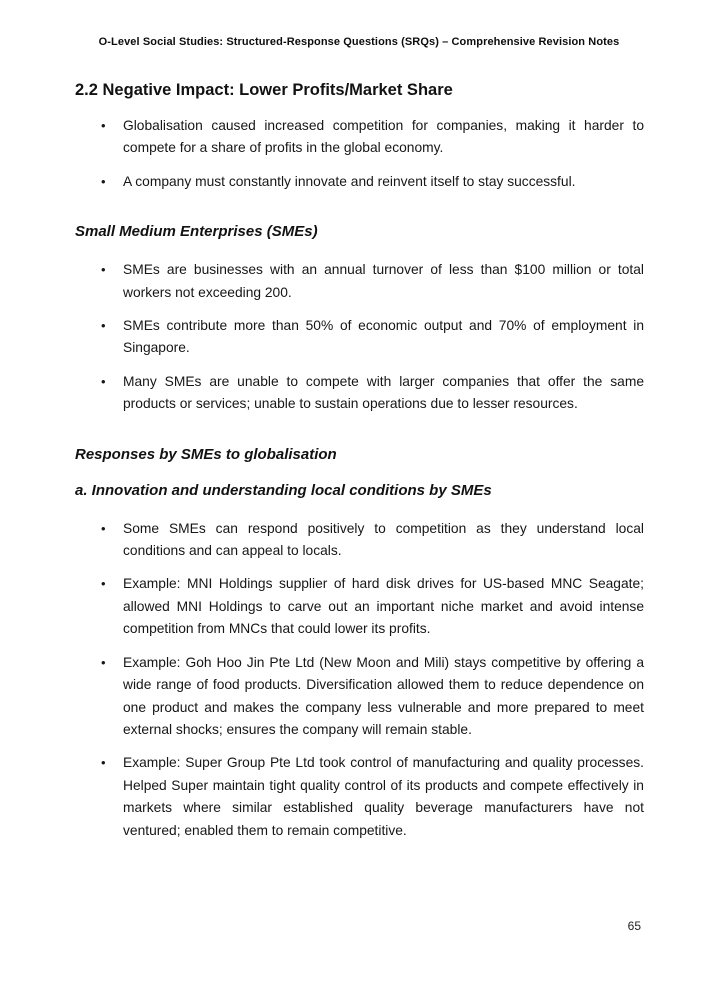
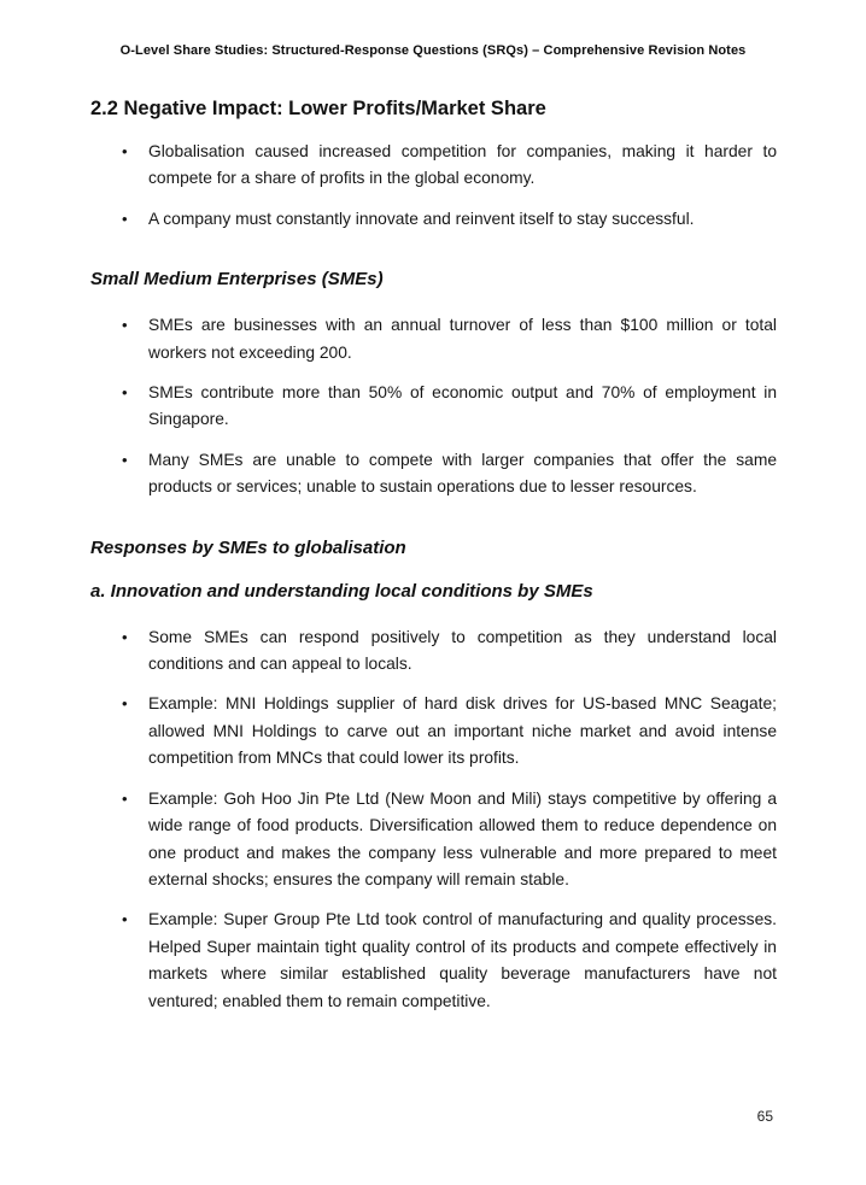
- O-Level Social Studies: Structured-Response Questions (SRQs) – Comprehensive Revision Notes
+ O-Level Share Studies: Structured-Response Questions (SRQs) – Comprehensive Revision Notes
  2.2 Negative Impact: Lower Profits/Market Share
  •
  Globalisation caused increased competition for companies, making it harder to compete for a share of profits in the global economy.
  •
  A company must constantly innovate and reinvent itself to stay successful.
  Small Medium Enterprises (SMEs)
  •
  SMEs are businesses with an annual turnover of less than $100 million or total workers not exceeding 200.
  •
  SMEs contribute more than 50% of economic output and 70% of employment in Singapore.
  •
  Many SMEs are unable to compete with larger companies that offer the same products or services; unable to sustain operations due to lesser resources.
  Responses by SMEs to globalisation
  a. Innovation and understanding local conditions by SMEs
  •
  Some SMEs can respond positively to competition as they understand local conditions and can appeal to locals.
  •
  Example: MNI Holdings supplier of hard disk drives for US-based MNC Seagate; allowed MNI Holdings to carve out an important niche market and avoid intense competition from MNCs that could lower its profits.
  •
  Example: Goh Hoo Jin Pte Ltd (New Moon and Mili) stays competitive by offering a wide range of food products. Diversification allowed them to reduce dependence on one product and makes the company less vulnerable and more prepared to meet external shocks; ensures the company will remain stable.
  •
  Example: Super Group Pte Ltd took control of manufacturing and quality processes. Helped Super maintain tight quality control of its products and compete effectively in markets where similar established quality beverage manufacturers have not ventured; enabled them to remain competitive.
  65
